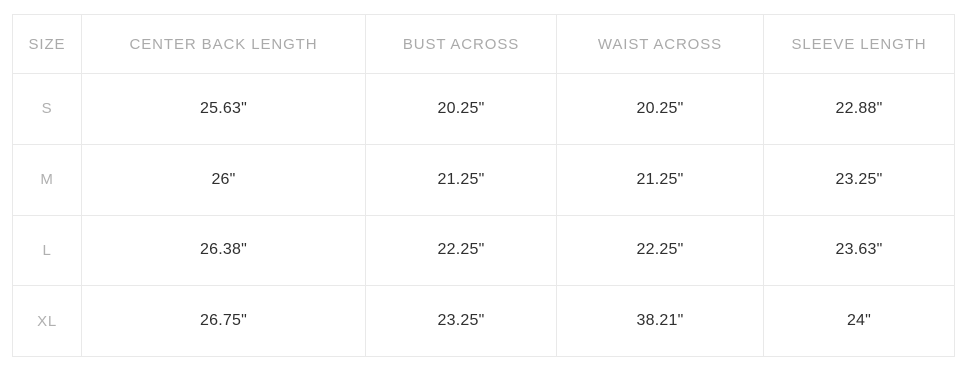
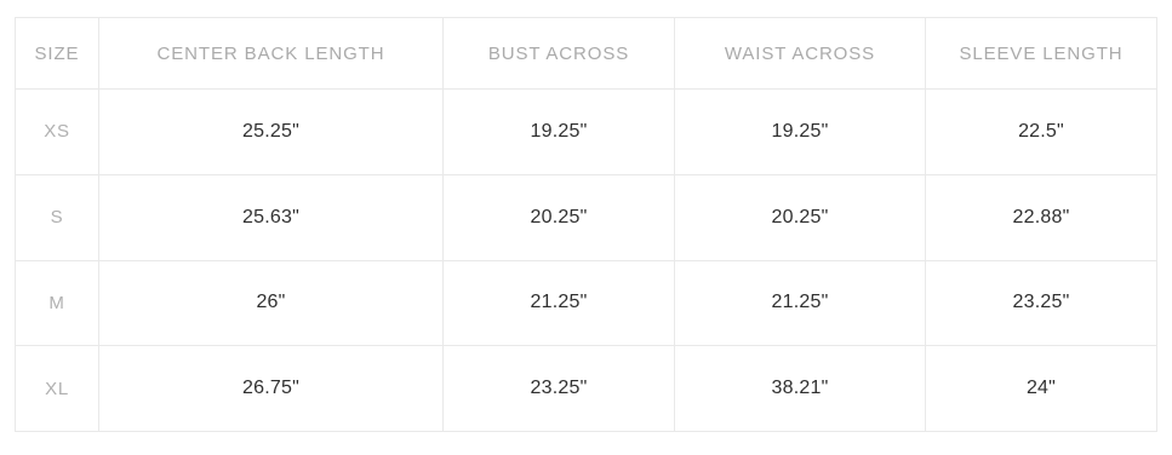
  SIZE	CENTER BACK LENGTH	BUST ACROSS	WAIST ACROSS	SLEEVE LENGTH
+ XS	25.25"	19.25"	19.25"	22.5"
  S	25.63"	20.25"	20.25"	22.88"
  M	26"	21.25"	21.25"	23.25"
- L	26.38"	22.25"	22.25"	23.63"
  XL	26.75"	23.25"	38.21"	24"
